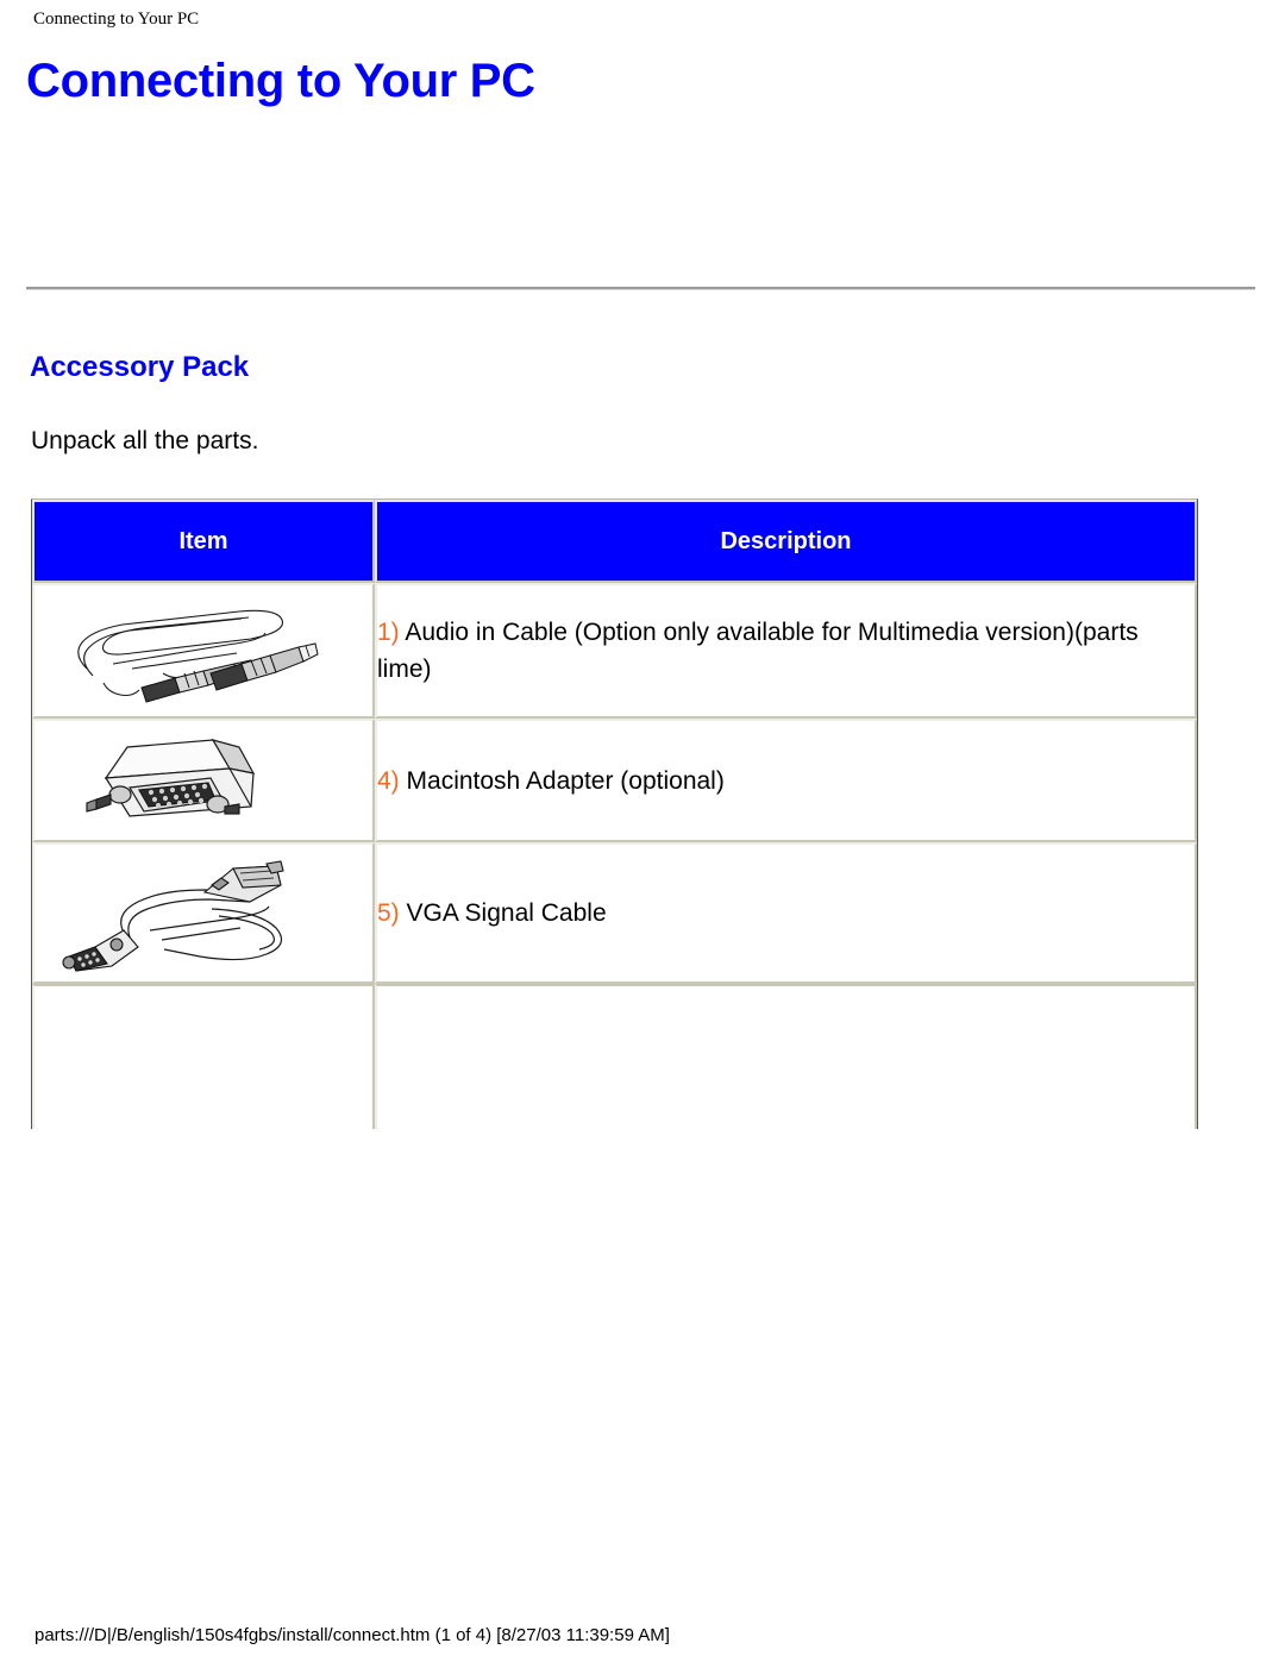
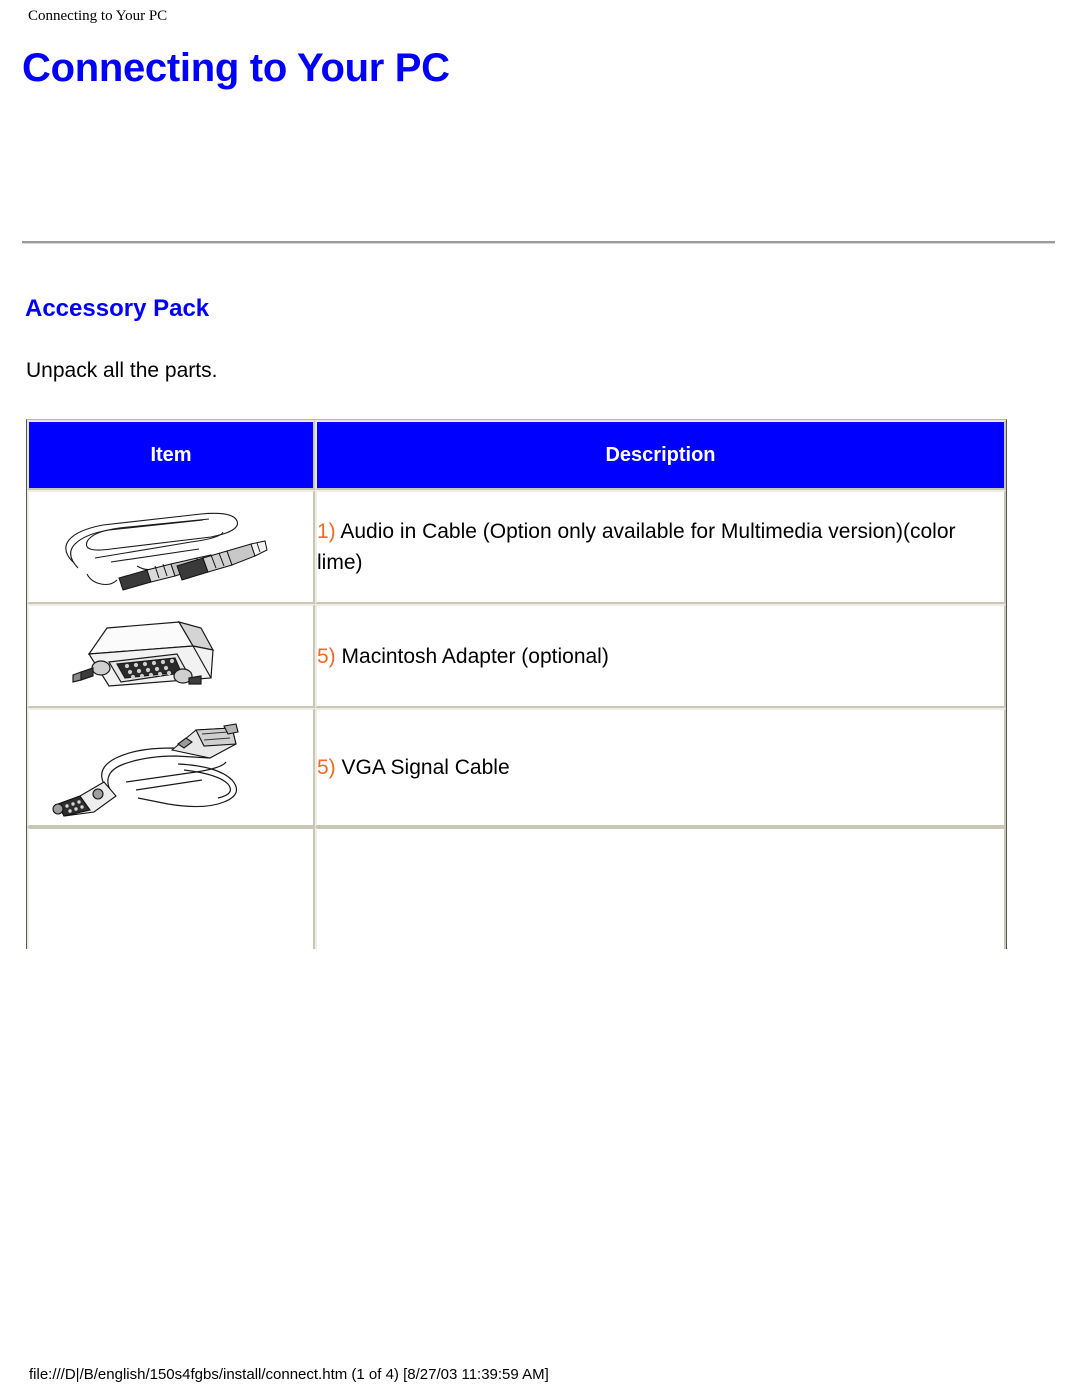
  Connecting to Your PC
  Connecting to Your PC
  Accessory Pack
  Unpack all the parts.
  Item	Description
- 	1) Audio in Cable (Option only available for Multimedia version)(parts lime)
+ 	1) Audio in Cable (Option only available for Multimedia version)(color lime)
- 	4) Macintosh Adapter (optional)
+ 	5) Macintosh Adapter (optional)
  	5) VGA Signal Cable
- parts:///D|/B/english/150s4fgbs/install/connect.htm (1 of 4) [8/27/03 11:39:59 AM]
+ file:///D|/B/english/150s4fgbs/install/connect.htm (1 of 4) [8/27/03 11:39:59 AM]
